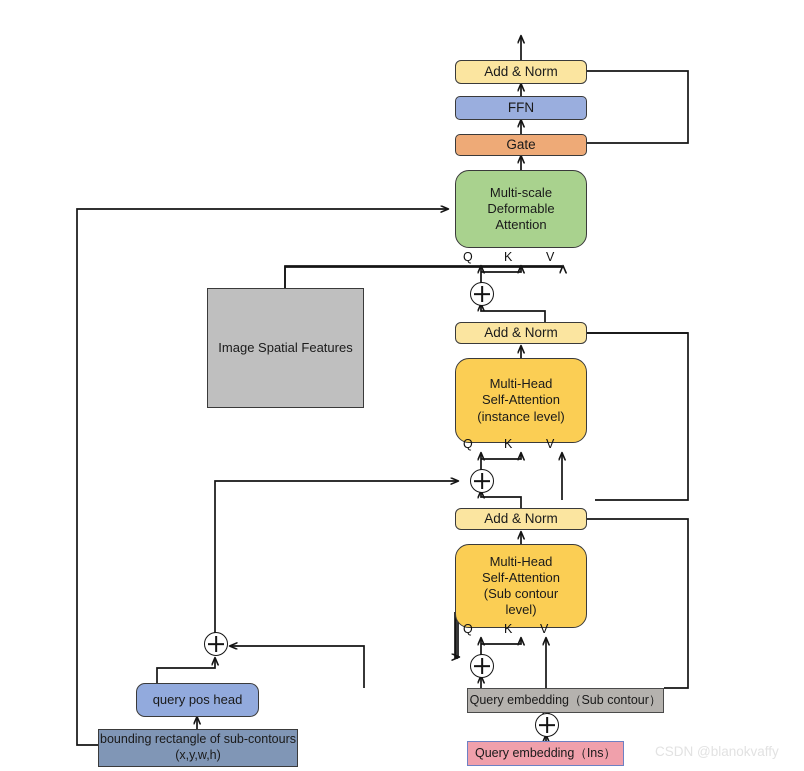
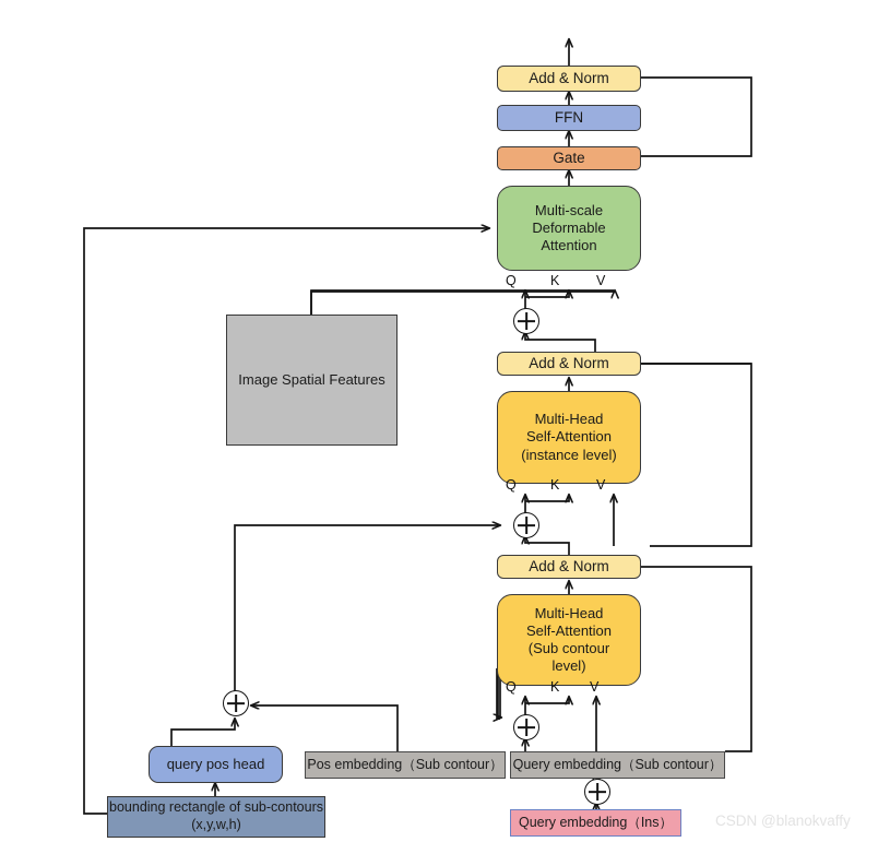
  Add & Norm
  FFN
  Gate
  Multi-scale
  Deformable
  Attention
  Q
  K
  V
  Add & Norm
  Multi-Head
  Self-Attention
  (instance level)
  Q
  K
  V
  Add & Norm
  Multi-Head
  Self-Attention
  (Sub contour
  level)
  Q
  K
  V
  Image Spatial Features
  query pos head
  bounding rectangle of sub-contours
  (x,y,w,h)
+ Pos embedding（Sub contour）
  Query embedding（Sub contour）
  Query embedding（Ins）
  CSDN @blanokvaffy
